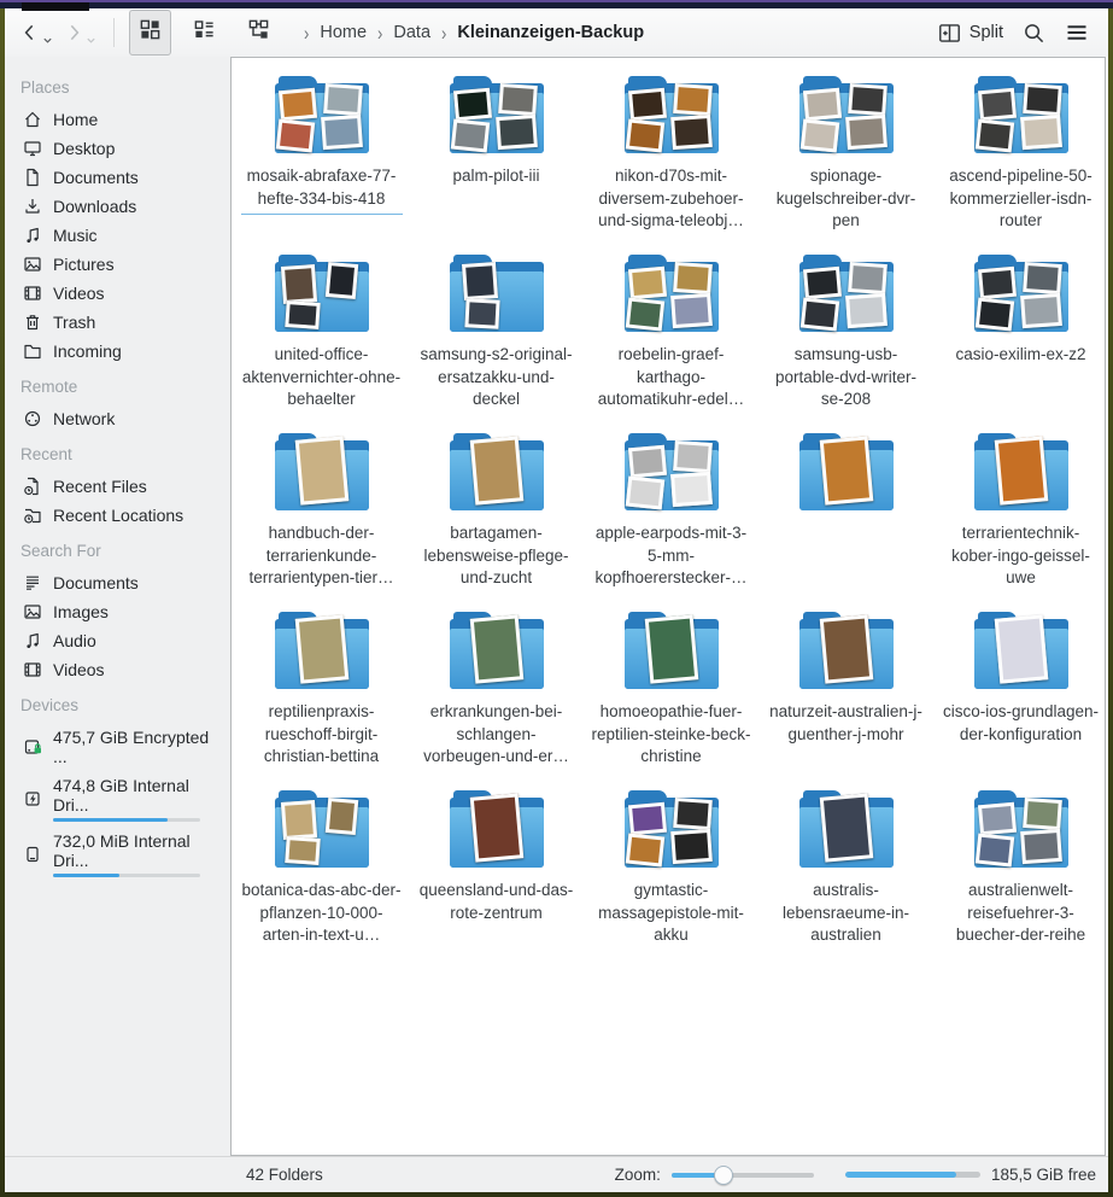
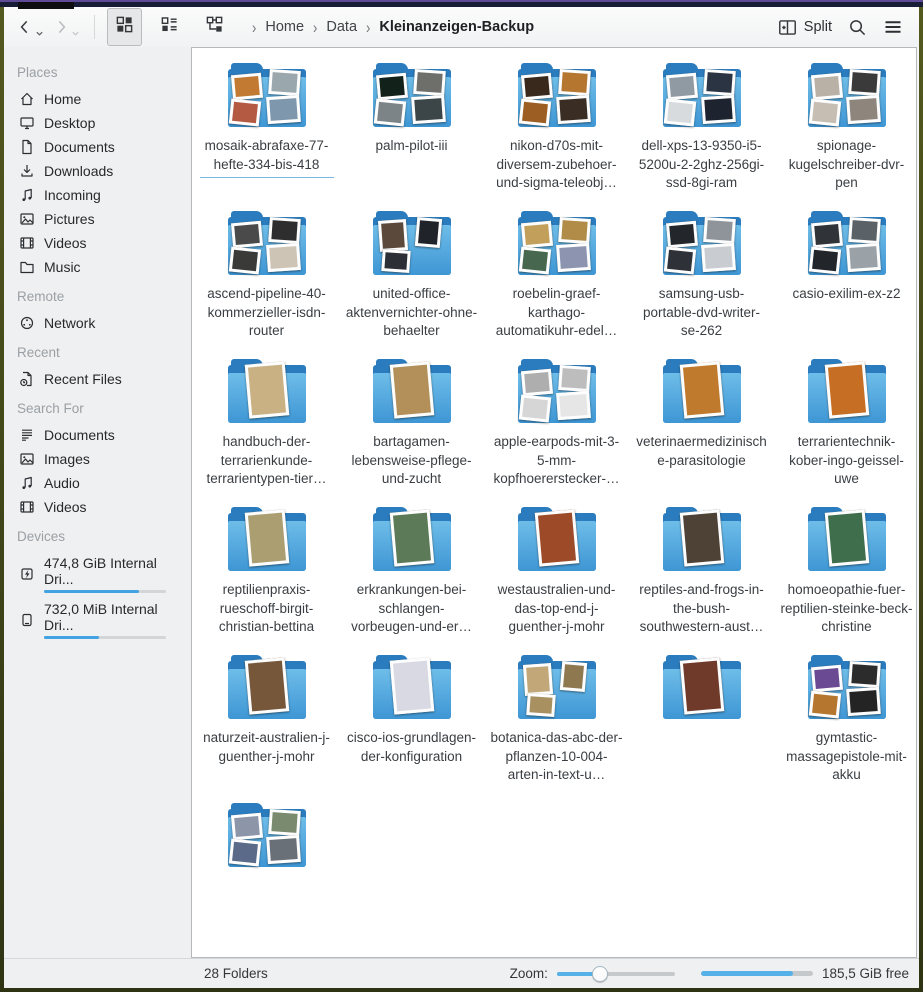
  ›
  Home
  ›
  Data
  ›
  Kleinanzeigen-Backup
  Split
  Places
  Home
  Desktop
  Documents
  Downloads
- Music
+ Incoming
  Pictures
  Videos
- Trash
- Incoming
+ Music
  Remote
  Network
  Recent
  Recent Files
- Recent Locations
  Search For
  Documents
  Images
  Audio
  Videos
  Devices
- 475,7 GiB Encrypted ...
  474,8 GiB Internal Dri...
  732,0 MiB Internal Dri...
  mosaik-abrafaxe-77-hefte-334-bis-418
  palm-pilot-iii
  nikon-d70s-mit-diversem-zubehoer-und-sigma-teleobj…
+ dell-xps-13-9350-i5-5200u-2-2ghz-256gi-ssd-8gi-ram
  spionage-kugelschreiber-dvr-pen
- ascend-pipeline-50-kommerzieller-isdn-router
+ ascend-pipeline-40-kommerzieller-isdn-router
  united-office-aktenvernichter-ohne-behaelter
- samsung-s2-original-ersatzakku-und-deckel
  roebelin-graef-karthago-automatikuhr-edel…
- samsung-usb-portable-dvd-writer-se-208
+ samsung-usb-portable-dvd-writer-se-262
  casio-exilim-ex-z2
  handbuch-der-terrarienkunde-terrarientypen-tier…
  bartagamen-lebensweise-pflege-und-zucht
  apple-earpods-mit-3-5-mm-kopfhoererstecker-…
+ veterinaermedizinische-parasitologie
  terrarientechnik-kober-ingo-geissel-uwe
  reptilienpraxis-rueschoff-birgit-christian-bettina
  erkrankungen-bei-schlangen-vorbeugen-und-er…
+ westaustralien-und-das-top-end-j-guenther-j-mohr
+ reptiles-and-frogs-in-the-bush-southwestern-aust…
  homoeopathie-fuer-reptilien-steinke-beck-christine
  naturzeit-australien-j-guenther-j-mohr
  cisco-ios-grundlagen-der-konfiguration
- botanica-das-abc-der-pflanzen-10-000-arten-in-text-u…
+ botanica-das-abc-der-pflanzen-10-004-arten-in-text-u…
- queensland-und-das-rote-zentrum
  gymtastic-massagepistole-mit-akku
- australis-lebensraeume-in-australien
- australienwelt-reisefuehrer-3-buecher-der-reihe
- 42 Folders
+ 28 Folders
  Zoom:
  185,5 GiB free
